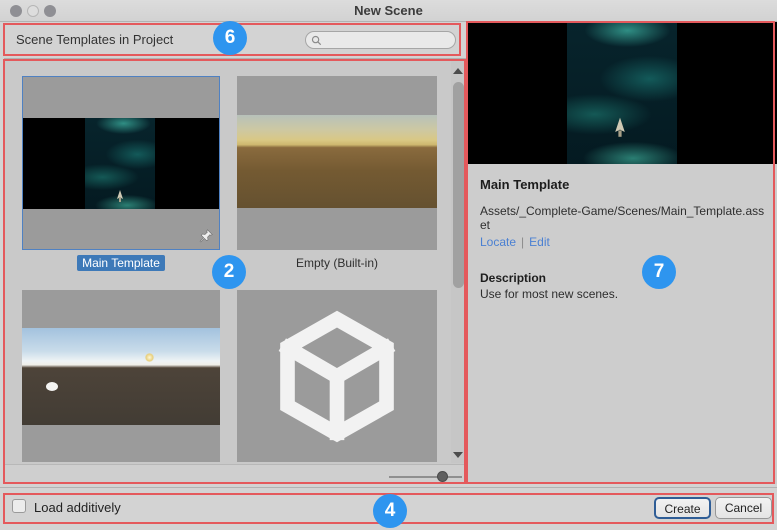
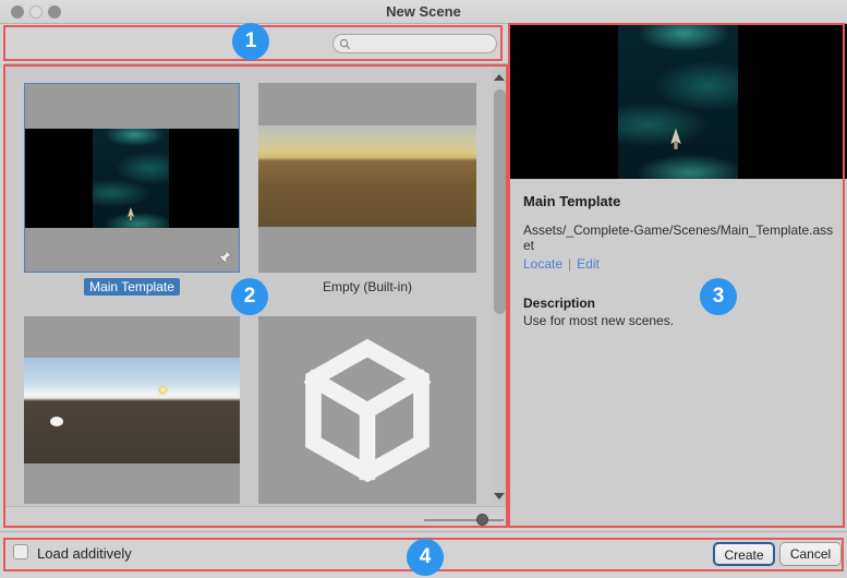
  New Scene
- Scene Templates in Project
  Main Template
  Empty (Built-in)
  Main Template
  Assets/_Complete-Game/Scenes/Main_Template.asset
  Locate | Edit
  Description
  Use for most new scenes.
  Load additively
  Create
  Cancel
- 6
+ 1
  2
- 7
+ 3
  4
